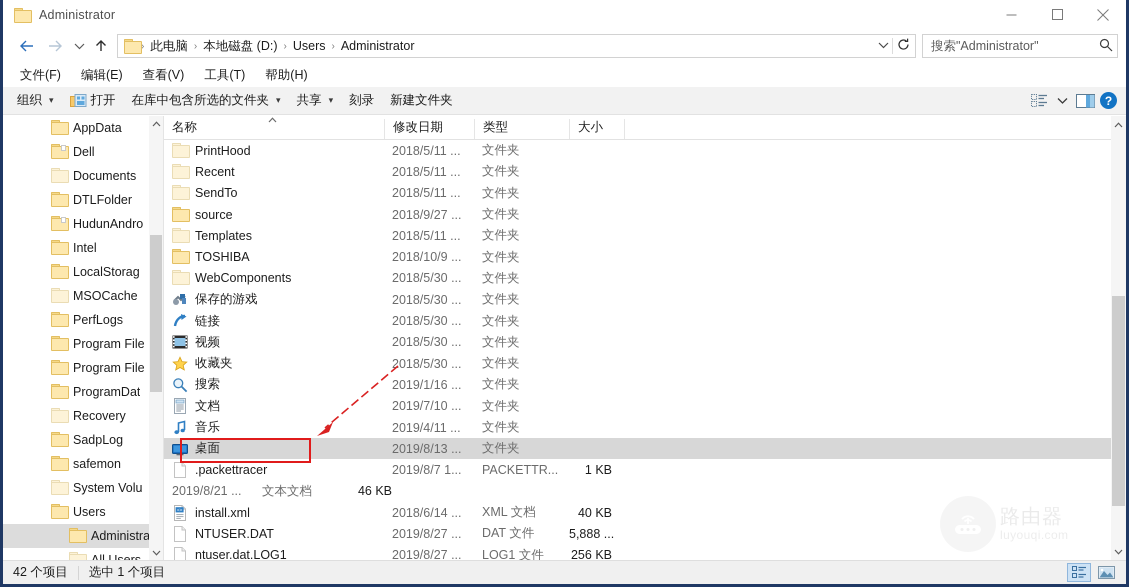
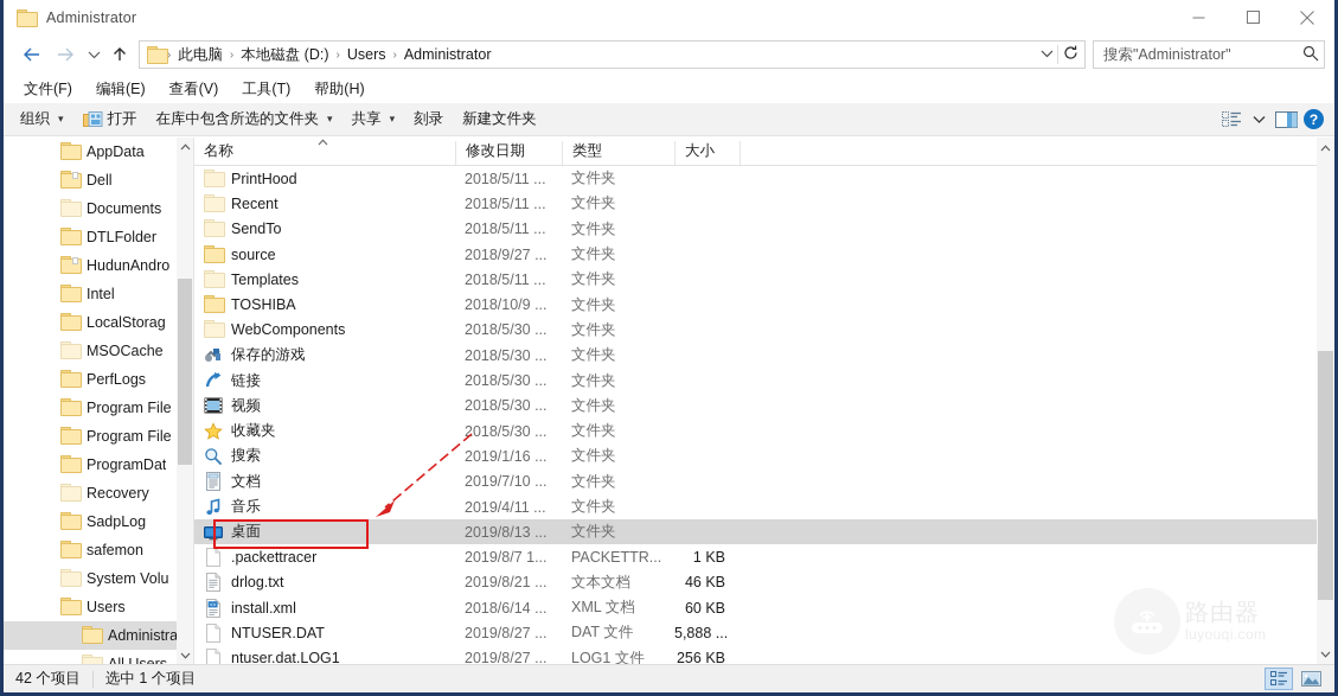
  Administrator
  ›
  此电脑
  ›
  本地磁盘 (D:)
  ›
  Users
  ›
  Administrator
  搜索"Administrator"
  文件(F)
  编辑(E)
  查看(V)
  工具(T)
  帮助(H)
  组织
  ▾
  打开
  在库中包含所选的文件夹
  ▾
  共享
  ▾
  刻录
  新建文件夹
  ?
  AppData
  Dell
  Documents
  DTLFolder
  HudunAndro
  Intel
  LocalStorag
  MSOCache
  PerfLogs
  Program File
  Program File
  ProgramDat
  Recovery
  SadpLog
  safemon
  System Volu
  Users
  Administra
  名称
  修改日期
  类型
  大小
  PrintHood
  2018/5/11 ...
  文件夹
  Recent
  2018/5/11 ...
  文件夹
  SendTo
  2018/5/11 ...
  文件夹
  source
  2018/9/27 ...
  文件夹
  Templates
  2018/5/11 ...
  文件夹
  TOSHIBA
  2018/10/9 ...
  文件夹
  WebComponents
  2018/5/30 ...
  文件夹
  保存的游戏
  2018/5/30 ...
  文件夹
  链接
  2018/5/30 ...
  文件夹
  视频
  2018/5/30 ...
  文件夹
  收藏夹
  2018/5/30 ...
  文件夹
  搜索
  2019/1/16 ...
  文件夹
  文档
  2019/7/10 ...
  文件夹
  音乐
  2019/4/11 ...
  文件夹
  桌面
  2019/8/13 ...
  文件夹
  .packettracer
  2019/8/7 1...
  PACKETTR...
  1 KB
+ drlog.txt
  2019/8/21 ...
  文本文档
  46 KB
  install.xml
  2018/6/14 ...
  XML 文档
- 40 KB
+ 60 KB
  NTUSER.DAT
  2019/8/27 ...
  DAT 文件
  5,888 ...
  ntuser.dat.LOG1
  2019/8/27 ...
  LOG1 文件
  256 KB
  42 个项目
  选中 1 个项目
